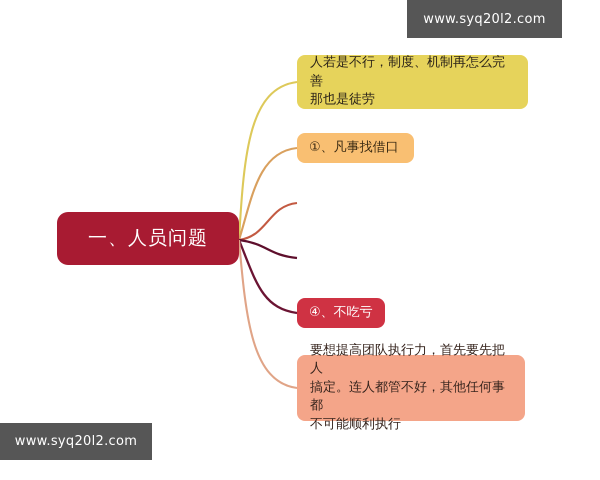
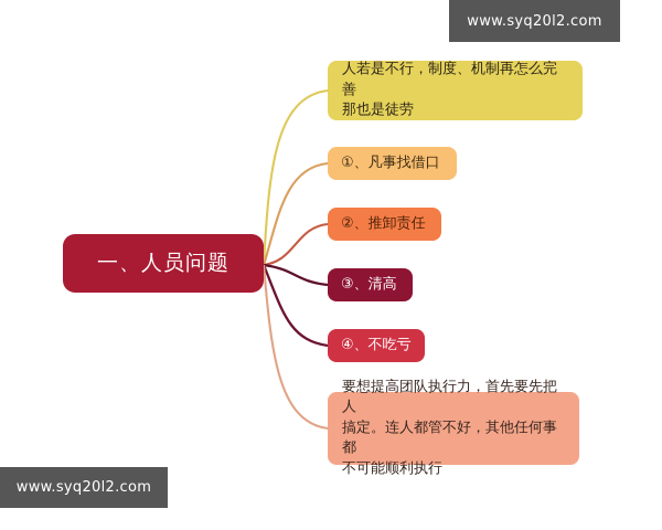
  一、人员问题
  人若是不行，制度、机制再怎么完善
  那也是徒劳
  ①、凡事找借口
+ ②、推卸责任
+ ③、清高
  ④、不吃亏
  要想提高团队执行力，首先要先把人
  搞定。连人都管不好，其他任何事都
  不可能顺利执行
  www.syq20l2.com
  www.syq20l2.com
